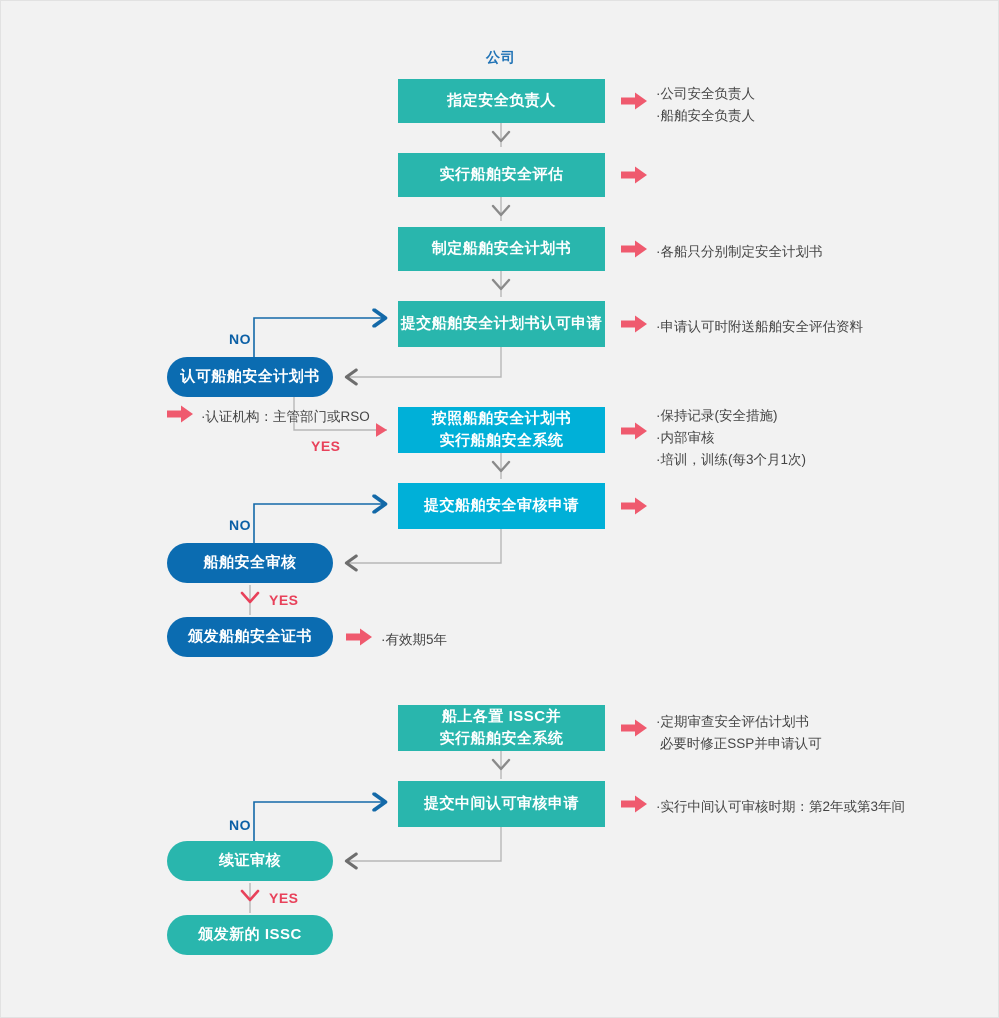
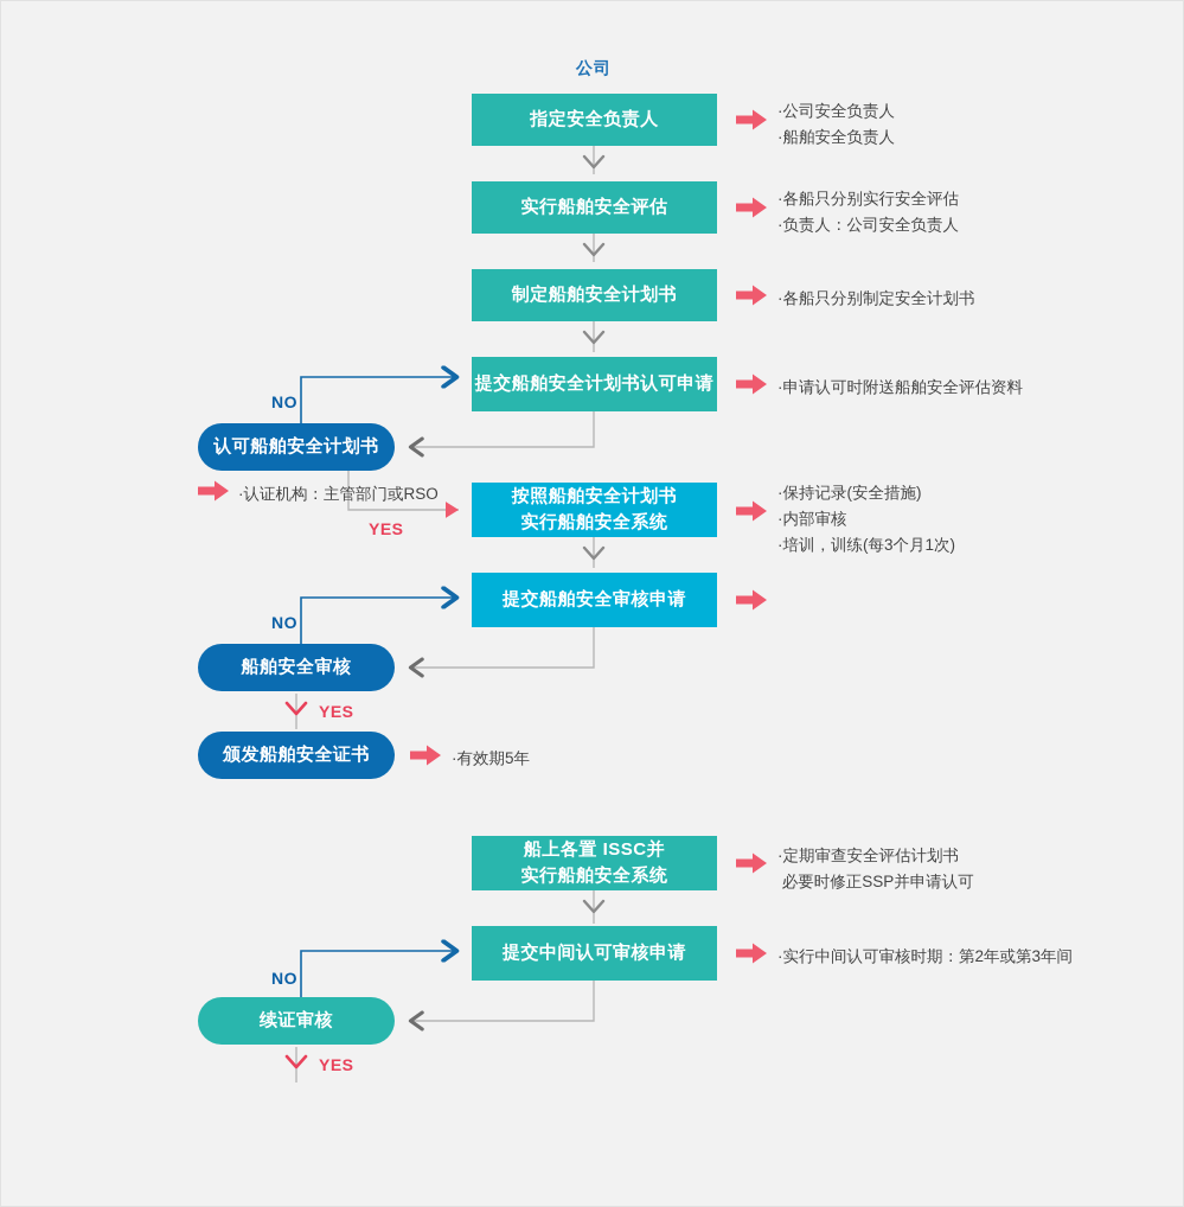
  公司
  指定安全负责人
  实行船舶安全评估
  制定船舶安全计划书
  提交船舶安全计划书认可申请
  按照船舶安全计划书
  实行船舶安全系统
  提交船舶安全审核申请
  船上各置 ISSC并
  实行船舶安全系统
  提交中间认可审核申请
  认可船舶安全计划书
  船舶安全审核
  颁发船舶安全证书
  续证审核
- 颁发新的 ISSC
  NO
  YES
  NO
  YES
  NO
  YES
  ·公司安全负责人
  ·船舶安全负责人
+ ·各船只分别实行安全评估
+ ·负责人：公司安全负责人
  ·各船只分别制定安全计划书
  ·申请认可时附送船舶安全评估资料
  ·认证机构：主管部门或RSO
  ·保持记录(安全措施)
  ·内部审核
  ·培训，训练(每3个月1次)
  ·有效期5年
  ·定期审查安全评估计划书
  必要时修正SSP并申请认可
  ·实行中间认可审核时期：第2年或第3年间
